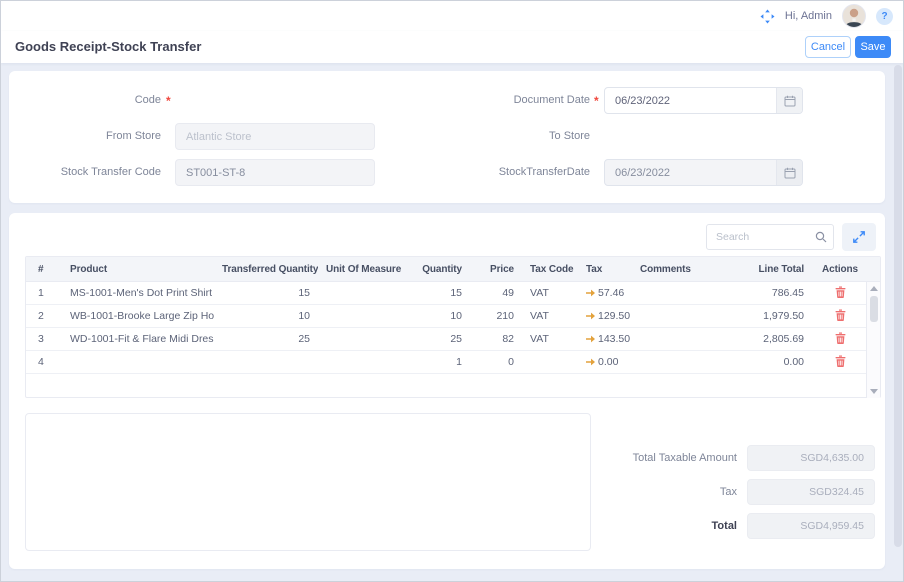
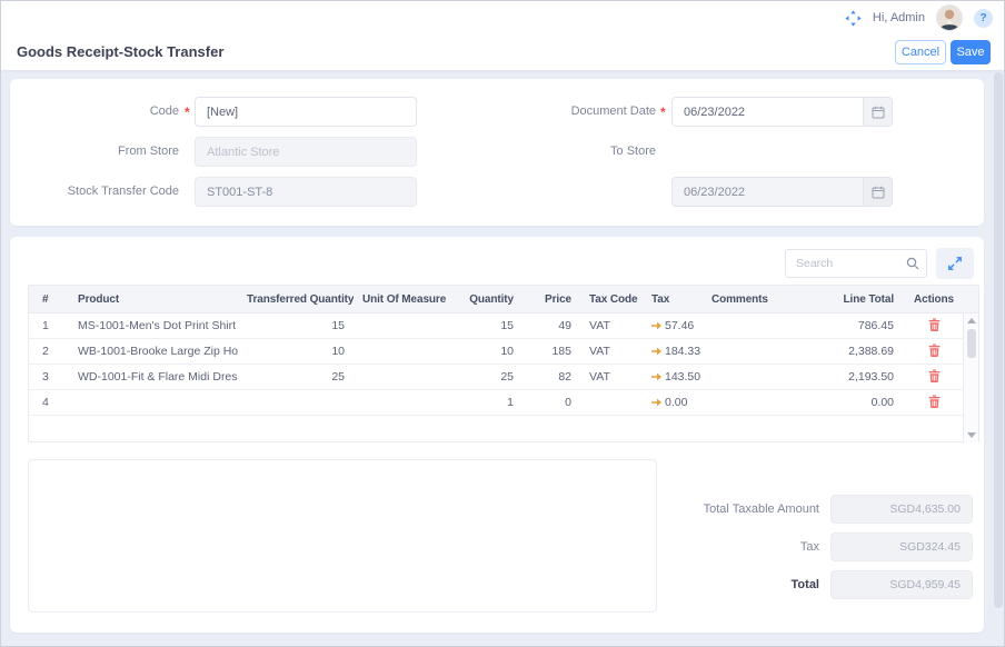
  Hi, Admin
  ?
  Goods Receipt-Stock Transfer
  Cancel
  Save
  Code
  *
+ [New]
  From Store
  Atlantic Store
  Stock Transfer Code
  ST001-ST-8
  Document Date
  *
  06/23/2022
  To Store
- StockTransferDate
  06/23/2022
  Search
  #
  Product
  Transferred Quantity
  Unit Of Measure
  Quantity
  Price
  Tax Code
  Tax
  Comments
  Line Total
  Actions
  1
  MS-1001-Men's Dot Print Shirt
  15
  15
  49
  VAT
  57.46
  786.45
  2
  WB-1001-Brooke Large Zip Ho
  10
  10
- 210
+ 185
  VAT
- 129.50
+ 184.33
- 1,979.50
+ 2,388.69
  3
  WD-1001-Fit & Flare Midi Dres
  25
  25
  82
  VAT
  143.50
- 2,805.69
+ 2,193.50
  4
  1
  0
  0.00
  0.00
  Total Taxable Amount
  SGD4,635.00
  Tax
  SGD324.45
  Total
  SGD4,959.45
